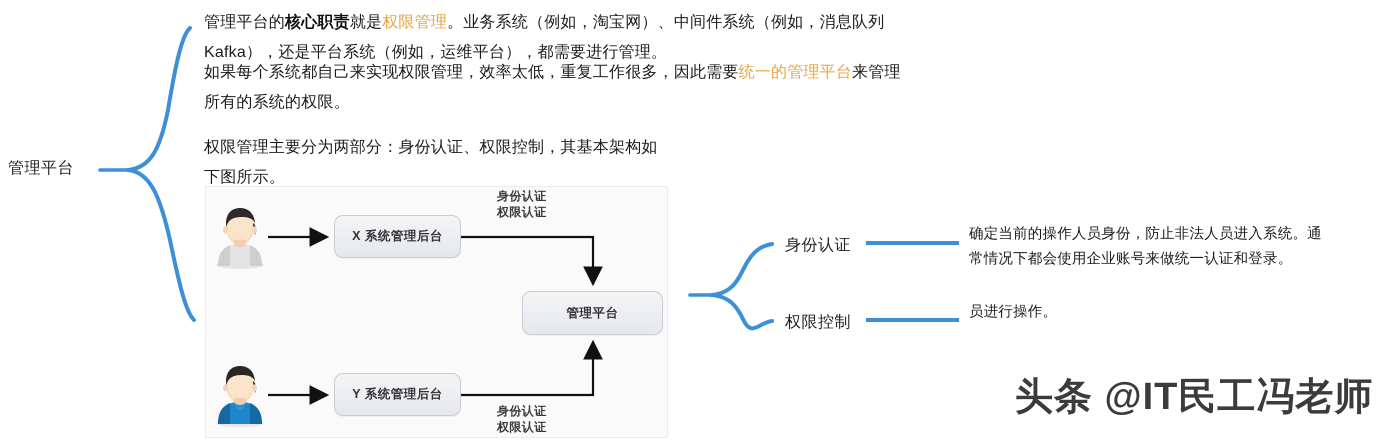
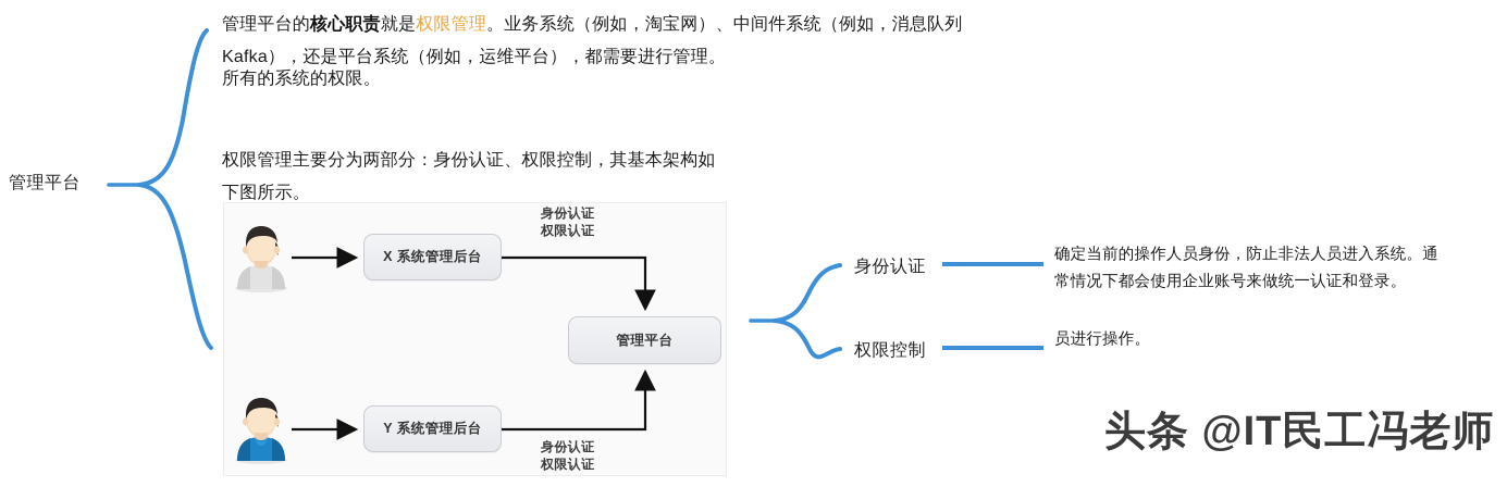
  管理平台
  管理平台的核心职责就是权限管理。业务系统（例如，淘宝网）、中间件系统（例如，消息队列
  Kafka），还是平台系统（例如，运维平台），都需要进行管理。
- 如果每个系统都自己来实现权限管理，效率太低，重复工作很多，因此需要统一的管理平台来管理
  所有的系统的权限。
  权限管理主要分为两部分：身份认证、权限控制，其基本架构如
  下图所示。
  X 系统管理后台
  Y 系统管理后台
  管理平台
  身份认证
  权限认证
  身份认证
  权限认证
  身份认证
  权限控制
  确定当前的操作人员身份，防止非法人员进入系统。通
  常情况下都会使用企业账号来做统一认证和登录。
  员进行操作。
  头条 @IT民工冯老师
